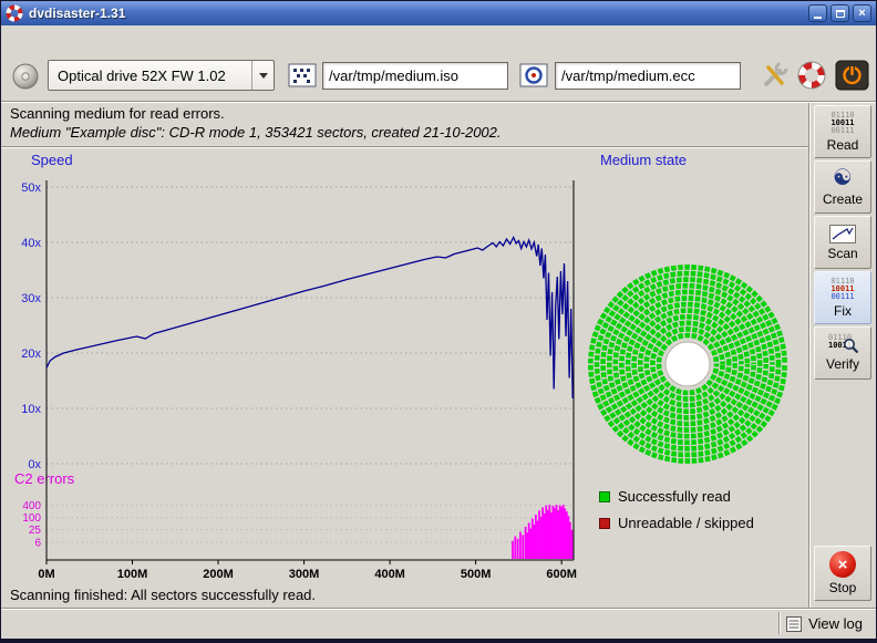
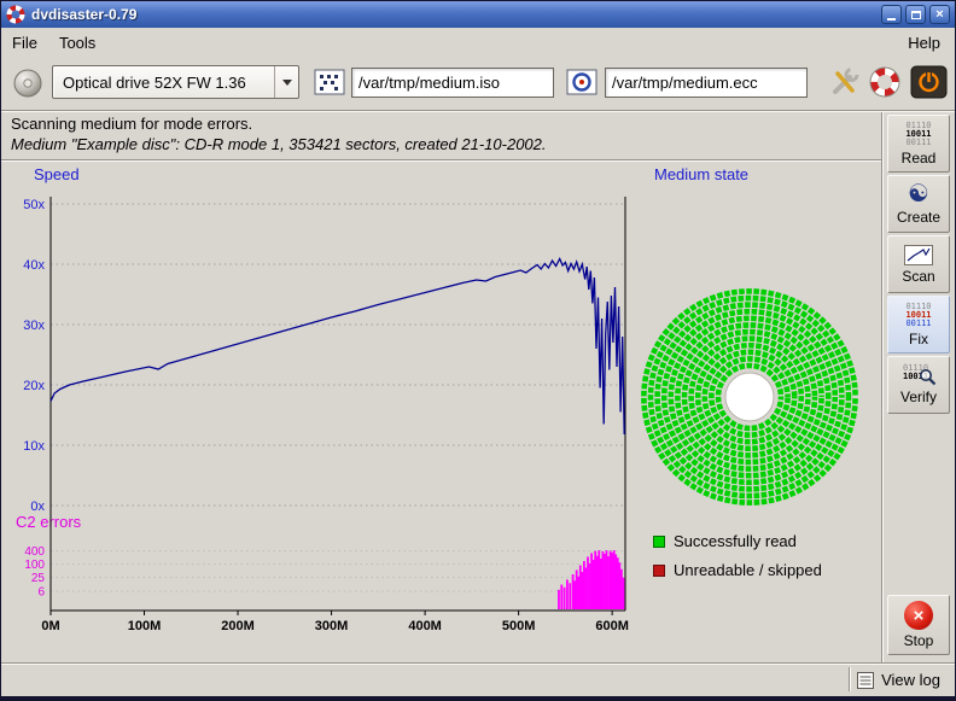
- dvdisaster-1.31
+ dvdisaster-0.79
  ×
+ File
+ Tools
+ Help
- Optical drive 52X FW 1.02
+ Optical drive 52X FW 1.36
  /var/tmp/medium.iso
  /var/tmp/medium.ecc
- Scanning medium for read errors.
+ Scanning medium for mode errors.
  Medium "Example disc": CD-R mode 1, 353421 sectors, created 21-10-2002.
  Speed
  C2 errors
  Medium state
  0x
  10x
  20x
  30x
  40x
  50x
  6
  25
  100
  400
  0M
  100M
  200M
  300M
  400M
  500M
  600M
  Successfully read
  Unreadable / skipped
  01110
  10011
  00111
  Read
  ☯
  Create
  Scan
  01110
  10011
  00111
  Fix
  01110
  10011
  Verify
  ×
  Stop
- Scanning finished: All sectors successfully read.
  View log
